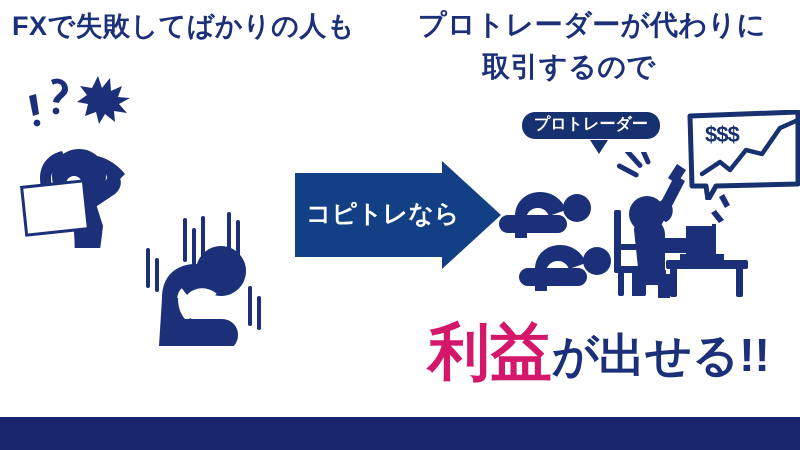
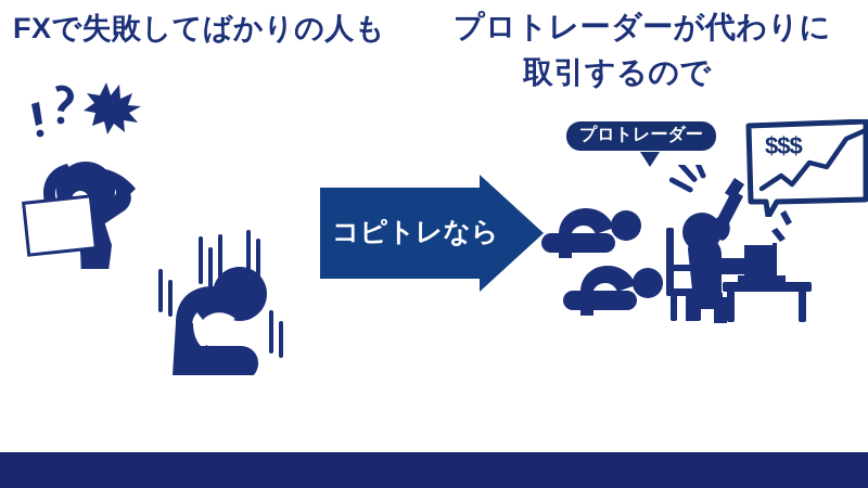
  FXで失敗してばかりの人も
  プロトレーダーが代わりに
  取引するので
  コピトレなら
  プロトレーダー
  $$$
- 利益が出せる!!
